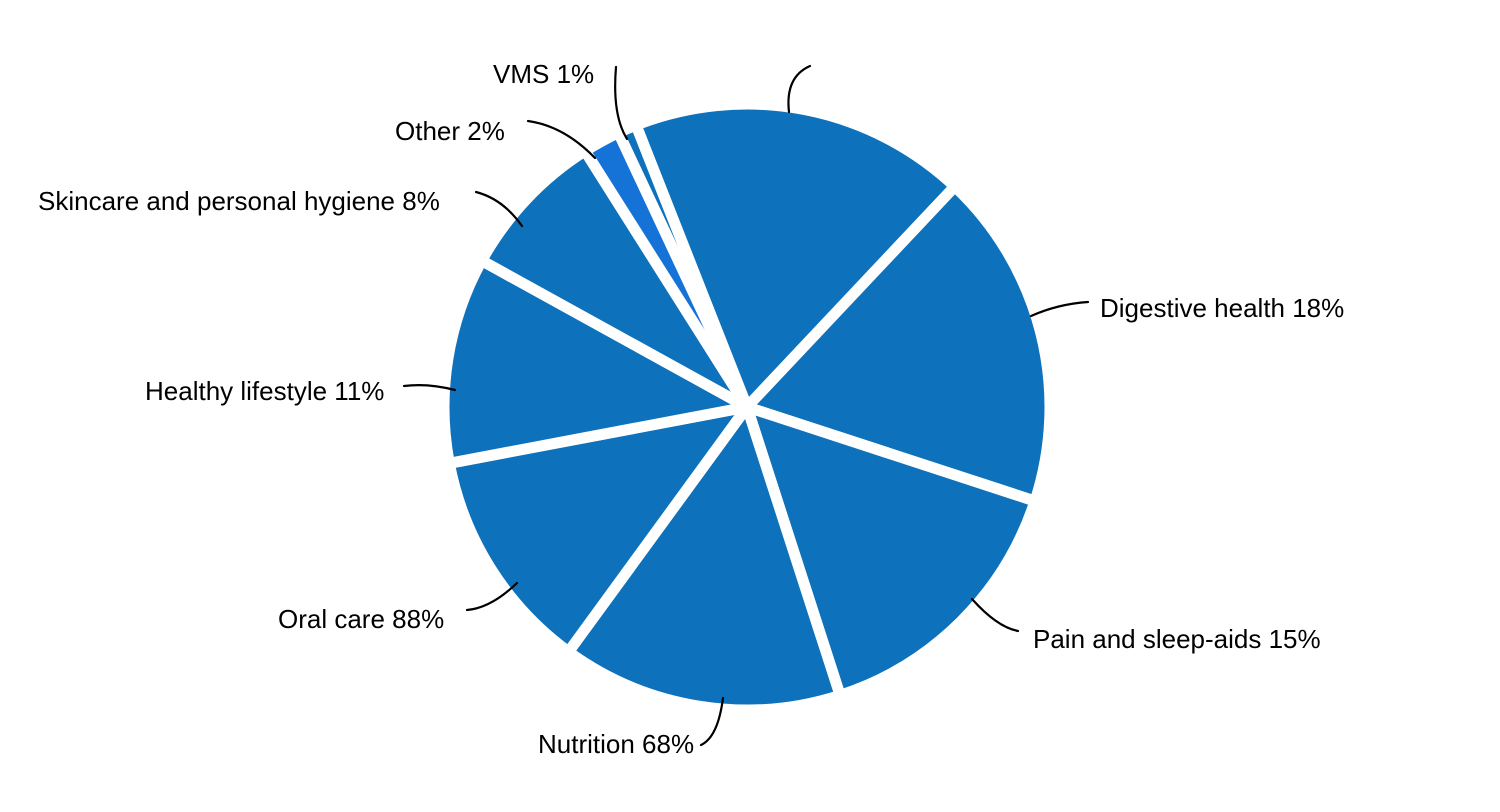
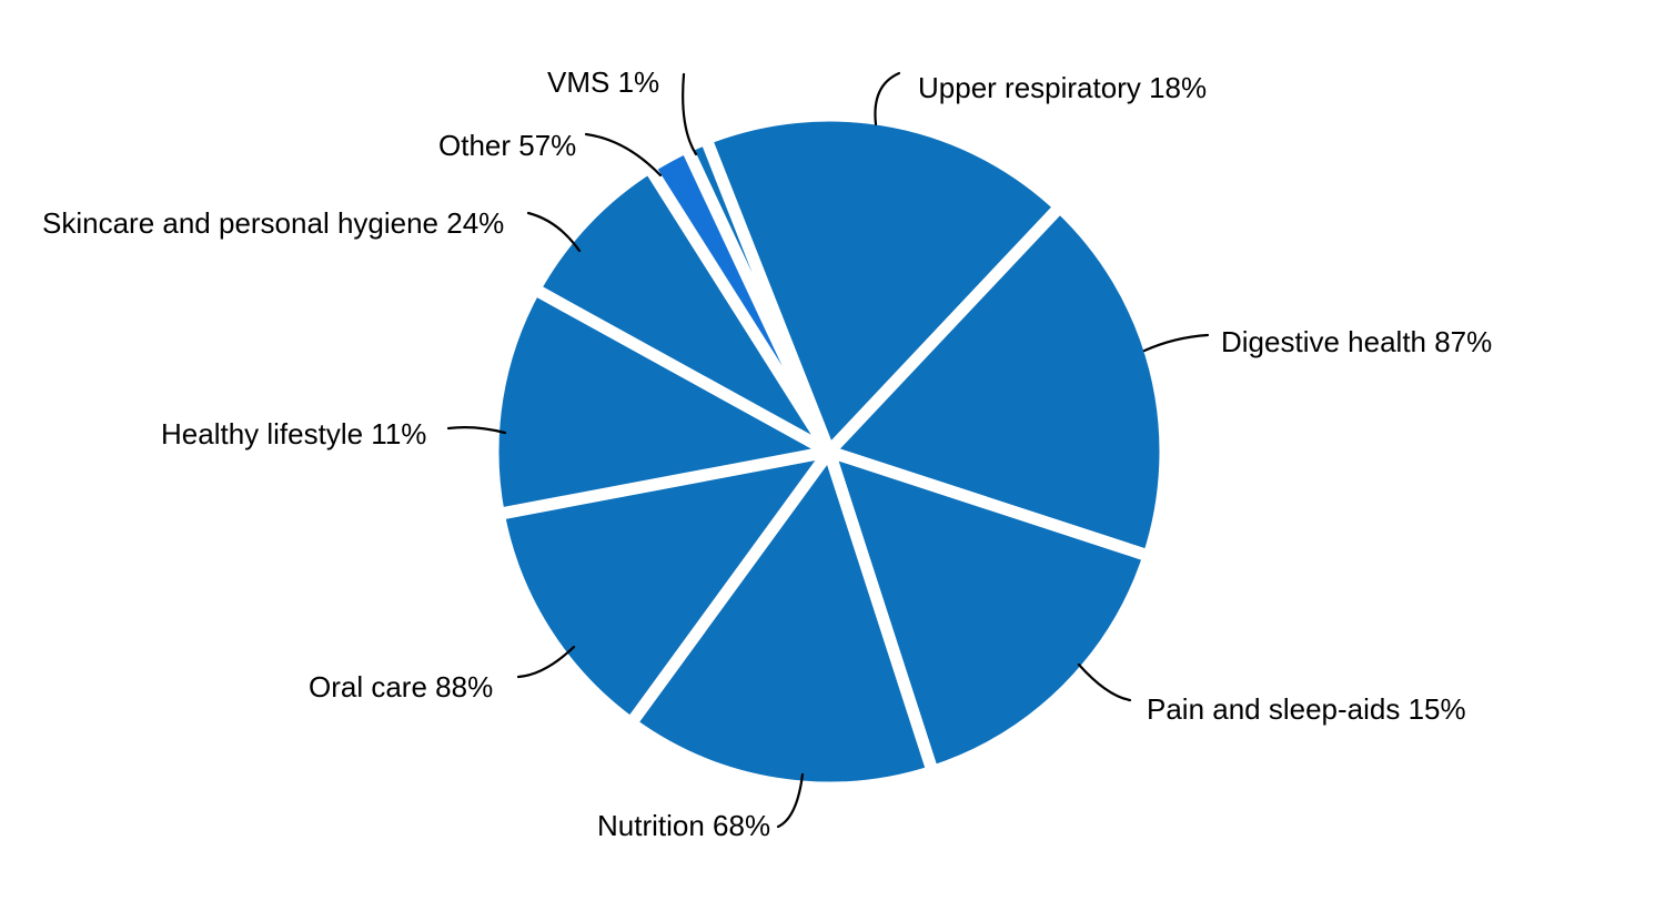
+ Upper respiratory 18%
- Digestive health 18%
+ Digestive health 87%
  Pain and sleep-aids 15%
  Nutrition 68%
  Oral care 88%
  Healthy lifestyle 11%
- Skincare and personal hygiene 8%
+ Skincare and personal hygiene 24%
- Other 2%
+ Other 57%
  VMS 1%
